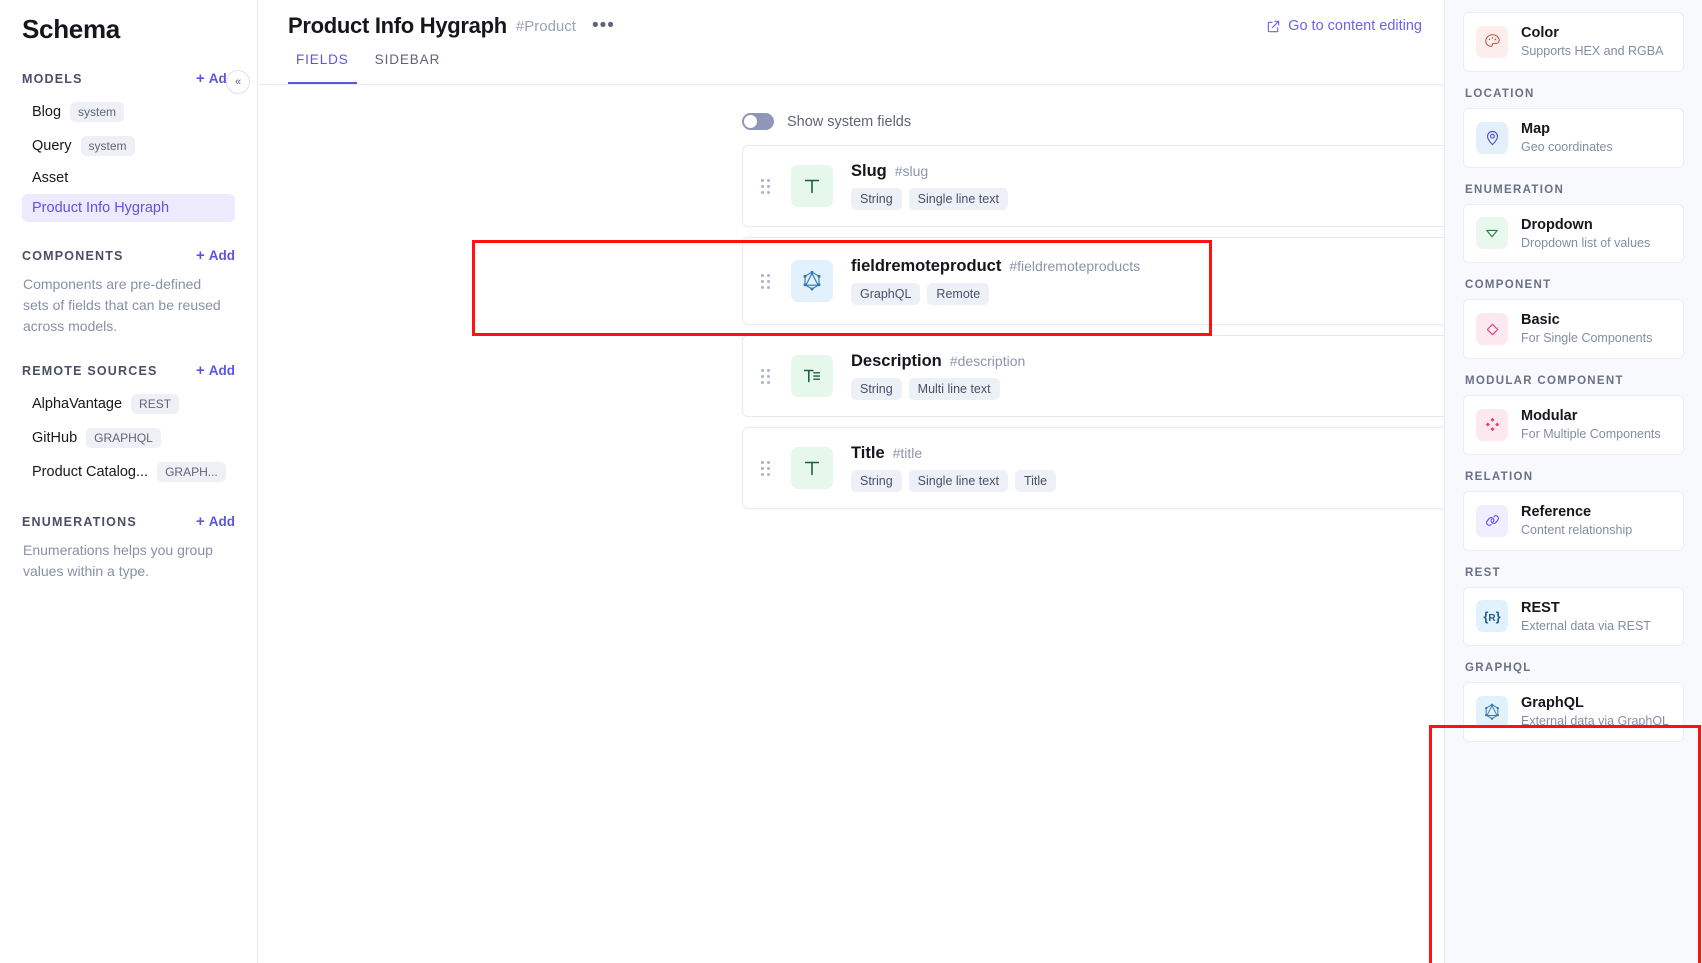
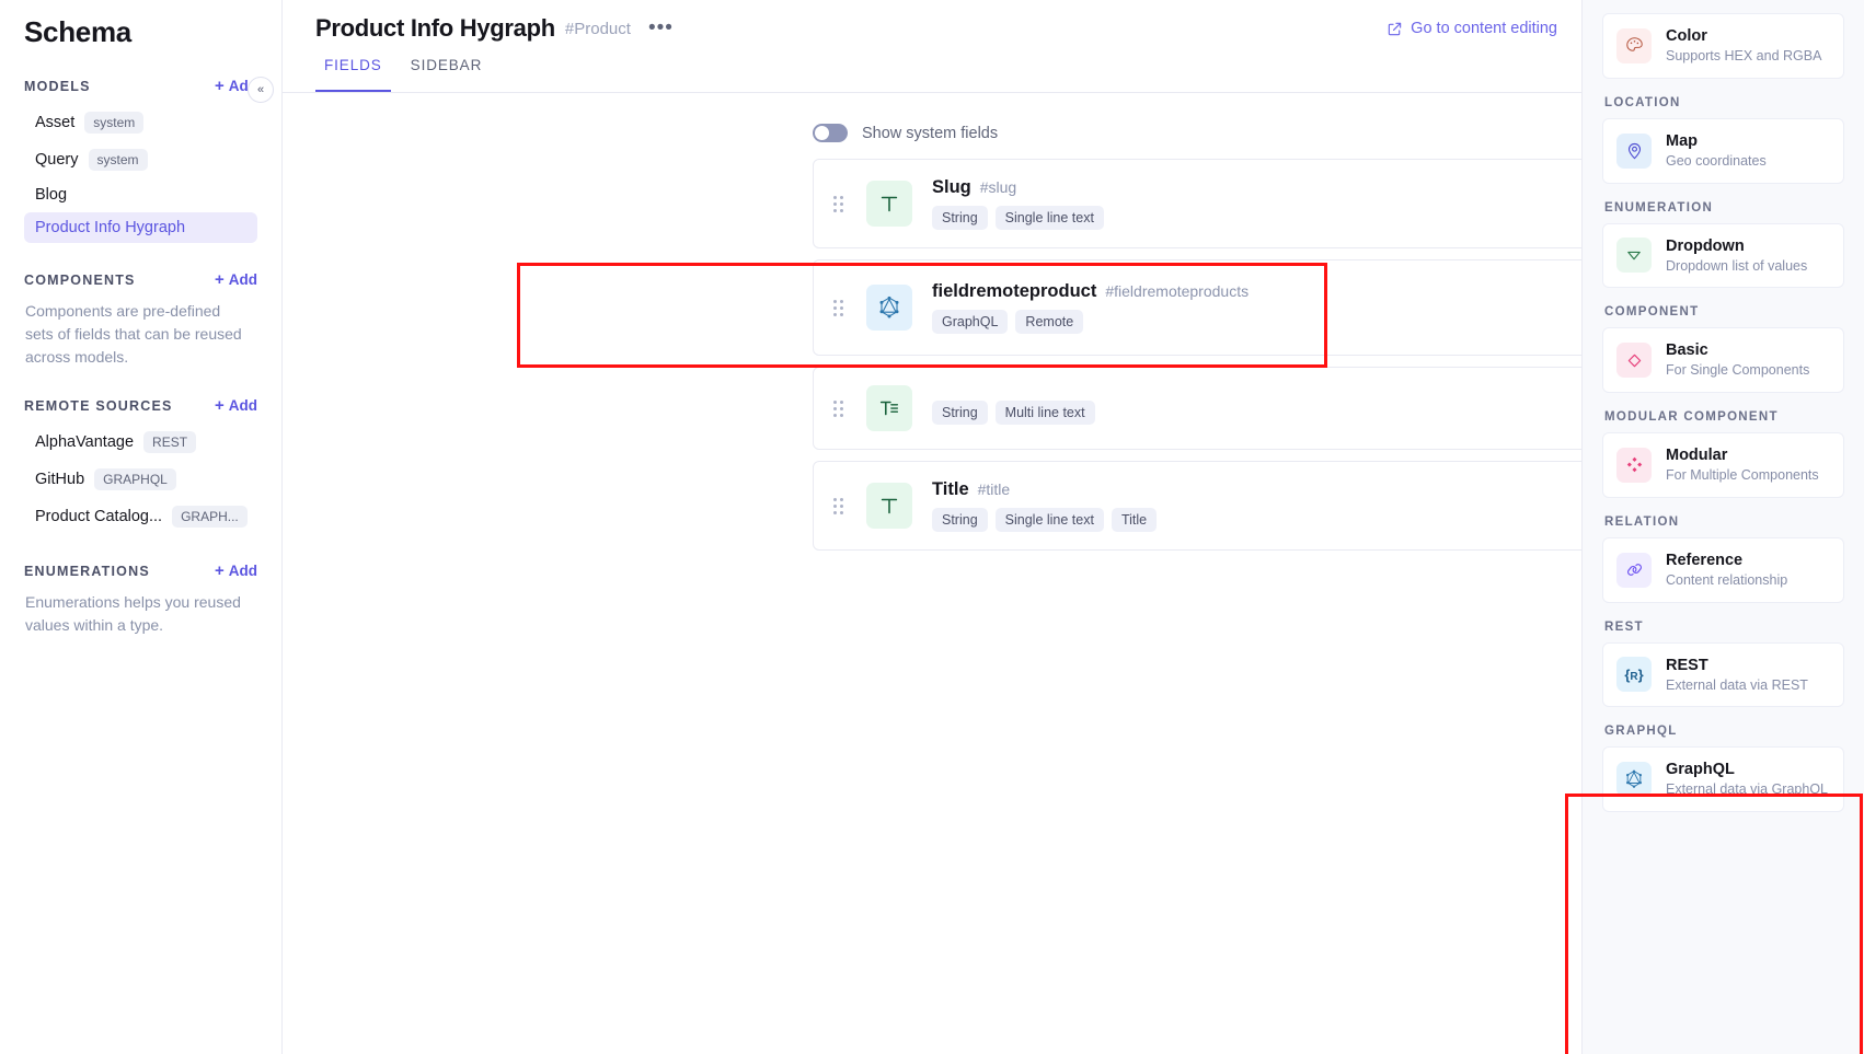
  Schema
  MODELS
  +
- Blog
+ Asset
  system
  Query
  system
- Asset
+ Blog
  Product Info Hygraph
  COMPONENTS
  +
  Add
  Components are pre-defined sets of fields that can be reused across models.
  REMOTE SOURCES
  +
  Add
  AlphaVantage
  REST
  GitHub
  GRAPHQL
  Product Catalog...
  GRAPH...
  ENUMERATIONS
  +
  Add
- Enumerations helps you group values within a type.
+ Enumerations helps you reused values within a type.
  «
  Product Info Hygraph
  #Product
  •••
  Go to content editing
  FIELDS
  SIDEBAR
  Show system fields
  Slug
  #slug
  String
  Single line text
  fieldremoteproduct
  #fieldremoteproducts
  GraphQL
  Remote
- Description
- #description
  String
  Multi line text
  Title
  #title
  String
  Single line text
  Title
  Color
  Supports HEX and RGBA
  LOCATION
  Map
  Geo coordinates
  ENUMERATION
  Dropdown
  Dropdown list of values
  COMPONENT
  Basic
  For Single Components
  MODULAR COMPONENT
  Modular
  For Multiple Components
  RELATION
  Reference
  Content relationship
  REST
  {R}
  REST
  External data via REST
  GRAPHQL
  GraphQL
  External data via GraphQL
